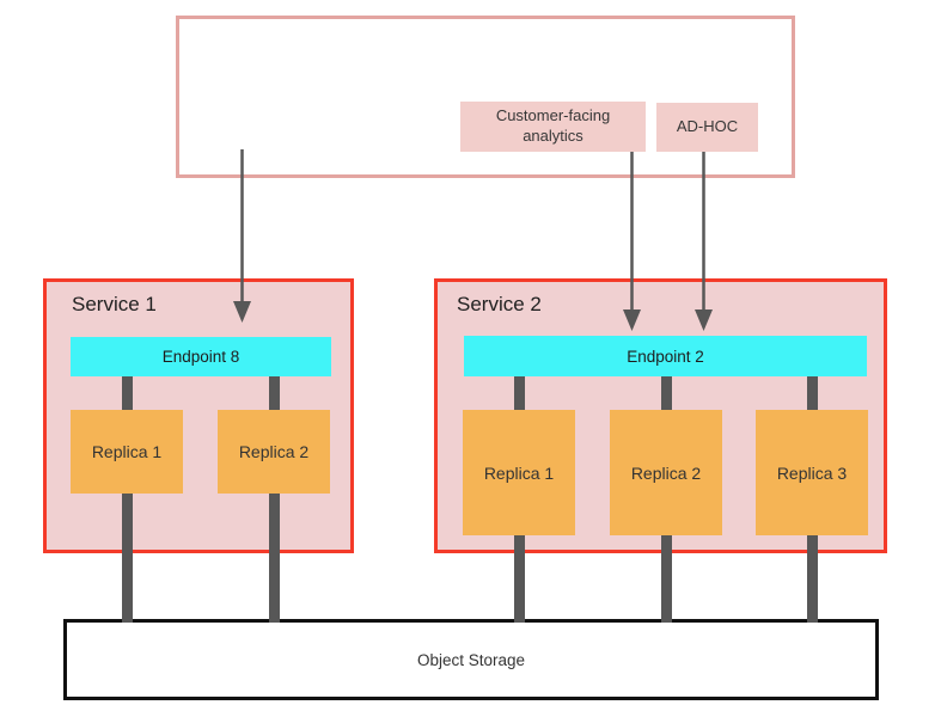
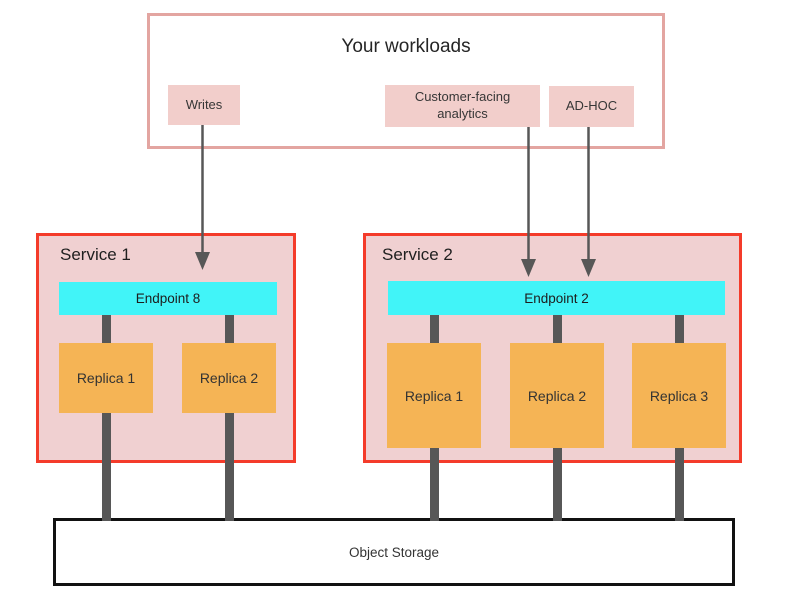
+ Your workloads
+ Writes
  Customer-facing analytics
  AD-HOC
  Service 1
  Endpoint 8
  Replica 1
  Replica 2
  Service 2
  Endpoint 2
  Replica 1
  Replica 2
  Replica 3
  Object Storage
